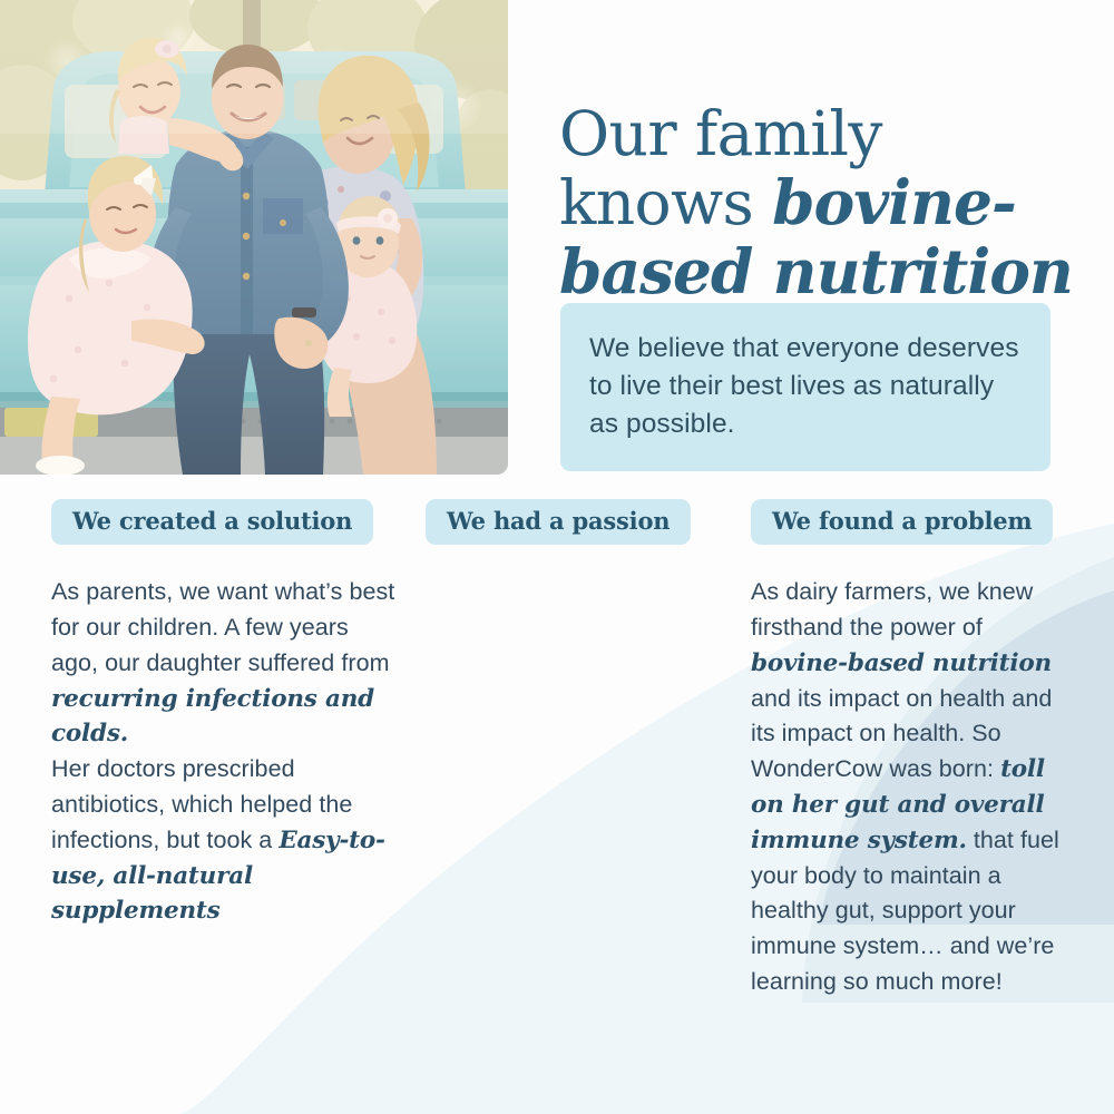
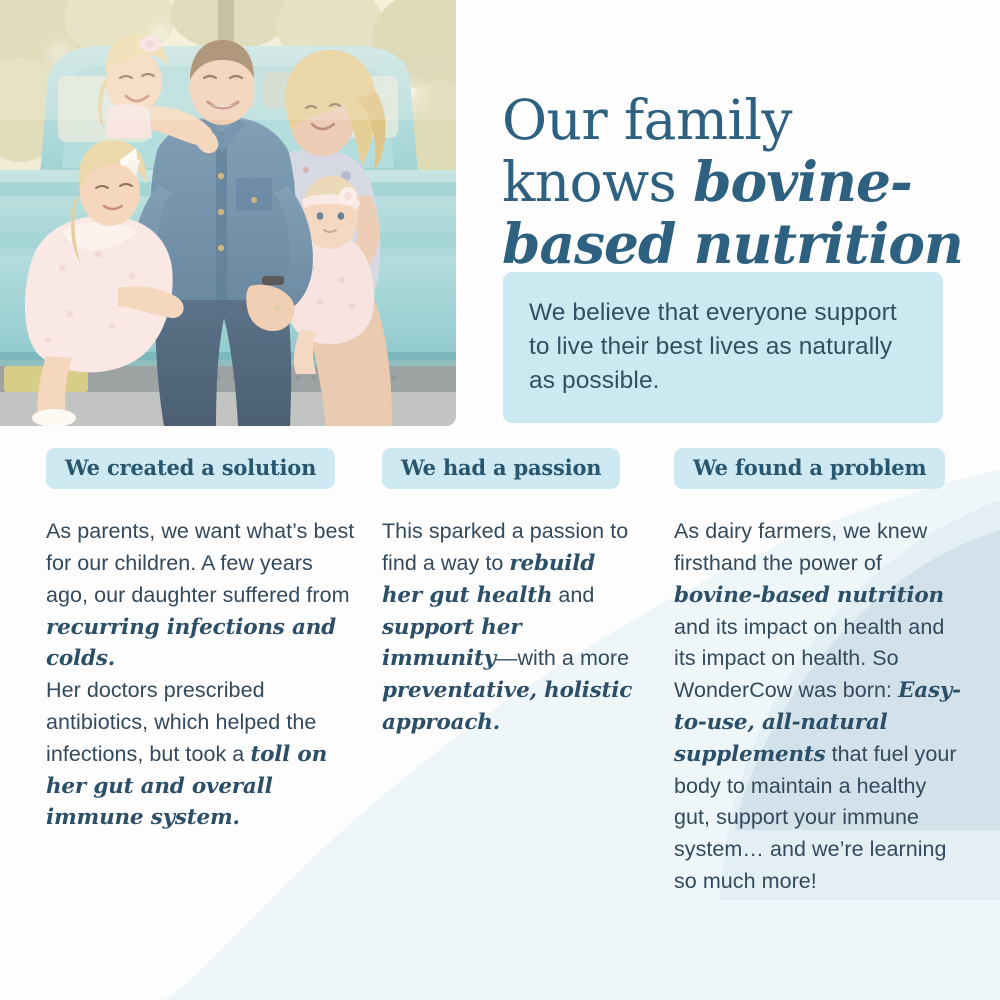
  Our family
  knows bovine-
  based nutrition
- We believe that everyone deserves to live their best lives as naturally as possible.
+ We believe that everyone support to live their best lives as naturally as possible.
  We created a solution
  As parents, we want what’s best for our children. A few years ago, our daughter suffered from recurring infections and colds.
- Her doctors prescribed antibiotics, which helped the infections, but took a Easy-to-use, all-natural supplements
+ Her doctors prescribed antibiotics, which helped the infections, but took a toll on her gut and overall immune system.
  We had a passion
+ This sparked a passion to find a way to rebuild her gut health and support her immunity—with a more preventative, holistic approach.
  We found a problem
- As dairy farmers, we knew firsthand the power of bovine-based nutrition and its impact on health and its impact on health. So WonderCow was born: toll on her gut and overall immune system. that fuel your body to maintain a healthy gut, support your immune system… and we’re learning so much more!
+ As dairy farmers, we knew firsthand the power of bovine-based nutrition and its impact on health and its impact on health. So WonderCow was born: Easy-to-use, all-natural supplements that fuel your body to maintain a healthy gut, support your immune system… and we’re learning so much more!
